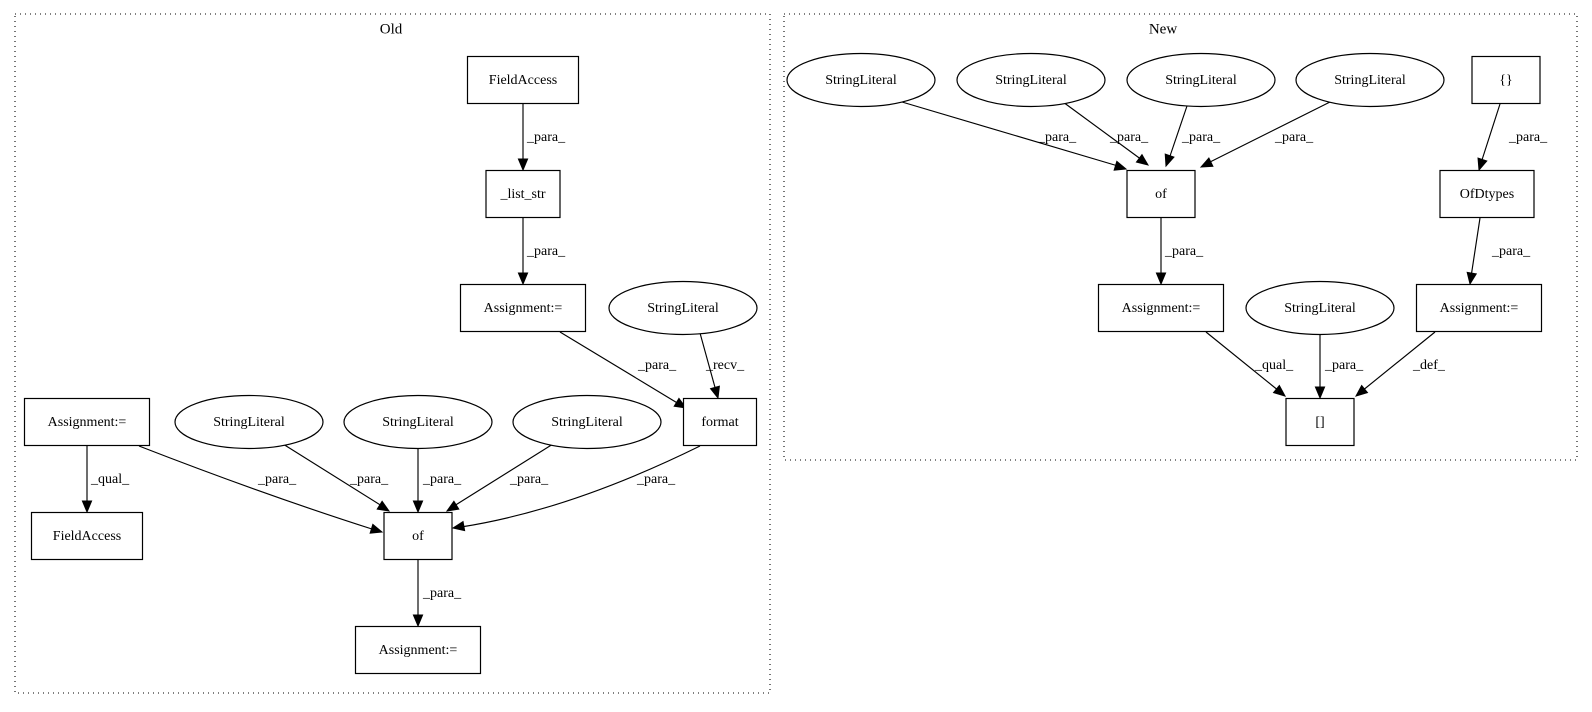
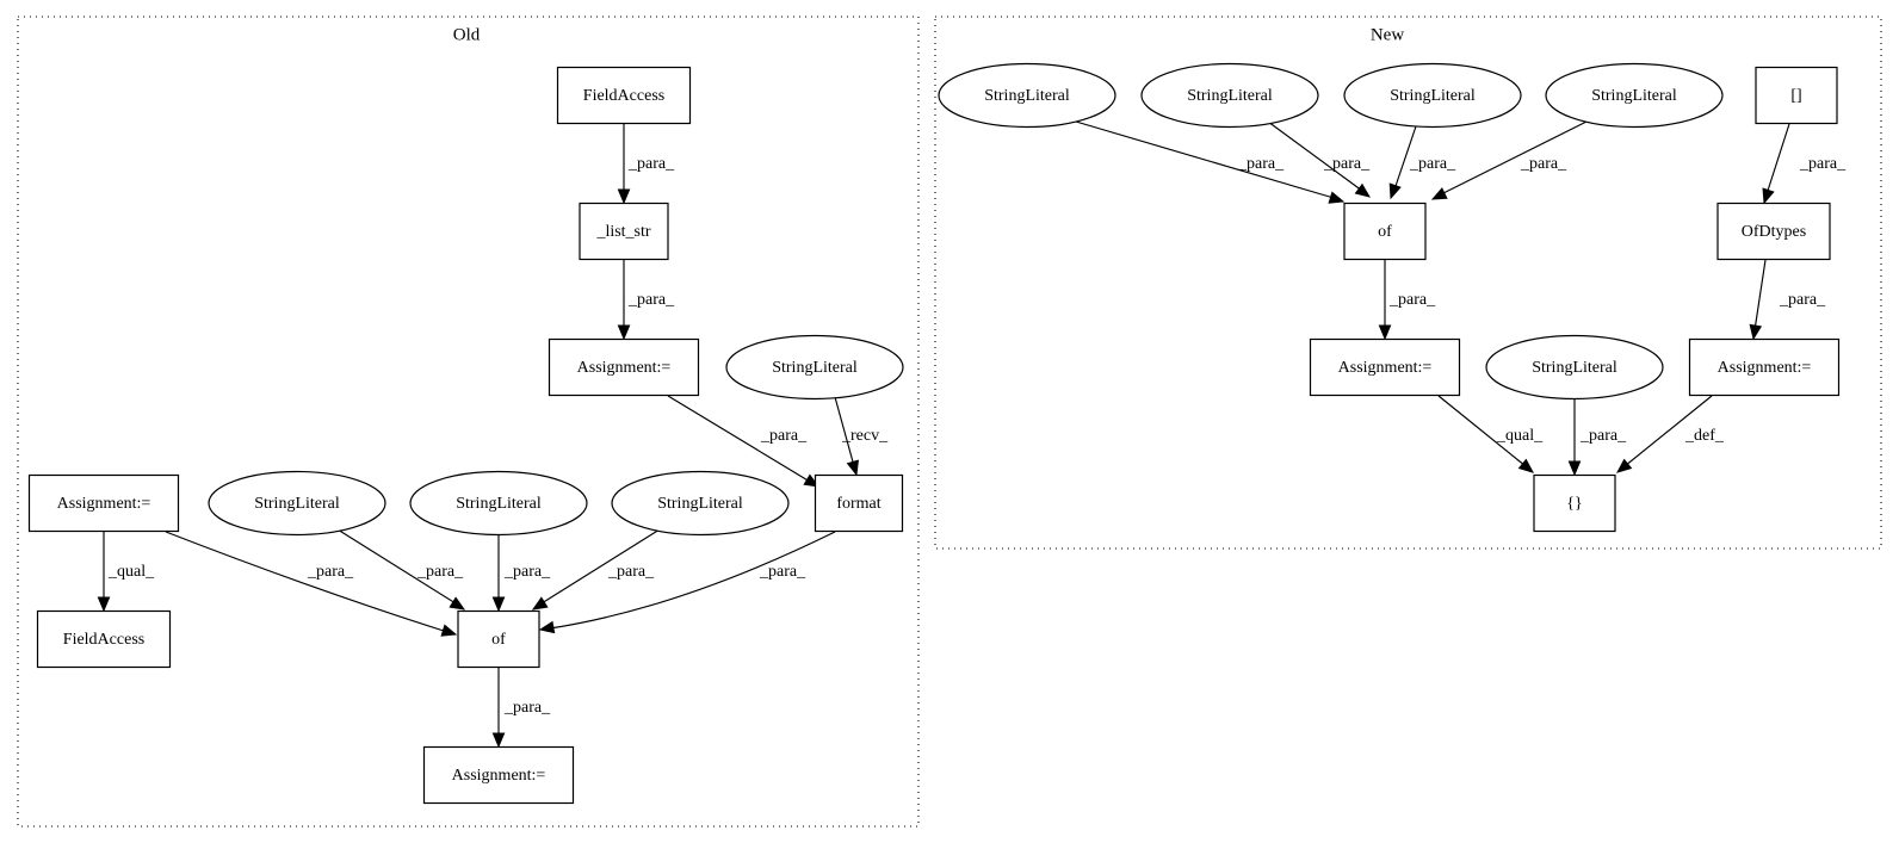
  Old
  New
  FieldAccess
  _list_str
  Assignment:=
  StringLiteral
  format
  Assignment:=
  StringLiteral
  StringLiteral
  StringLiteral
  FieldAccess
  of
  Assignment:=
  StringLiteral
  StringLiteral
  StringLiteral
  StringLiteral
- {}
+ []
  of
  OfDtypes
  Assignment:=
  StringLiteral
  Assignment:=
- []
+ {}
  _para_
  _para_
  _para_
  _recv_
  _qual_
  _para_
  _para_
  _para_
  _para_
  _para_
  _para_
  _para_
  _para_
  _para_
  _para_
  _para_
  _para_
  _para_
  _qual_
  _para_
  _def_
